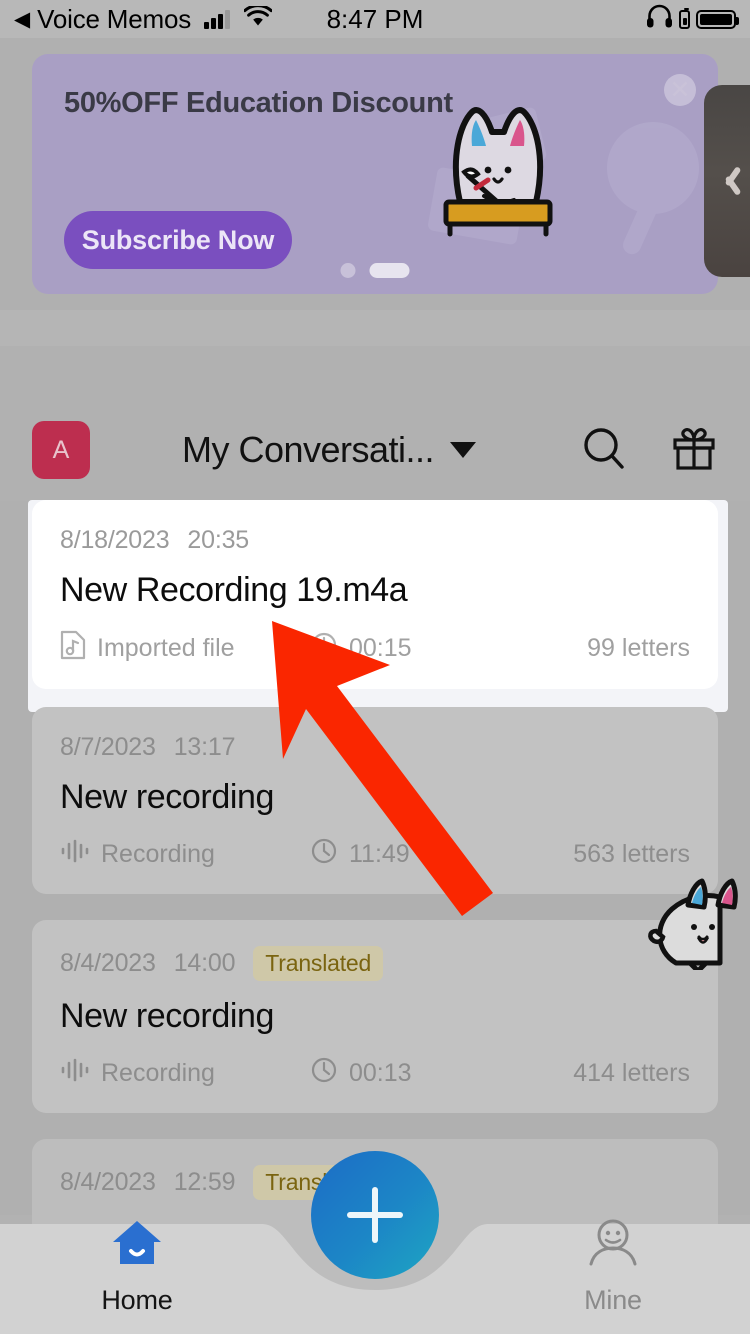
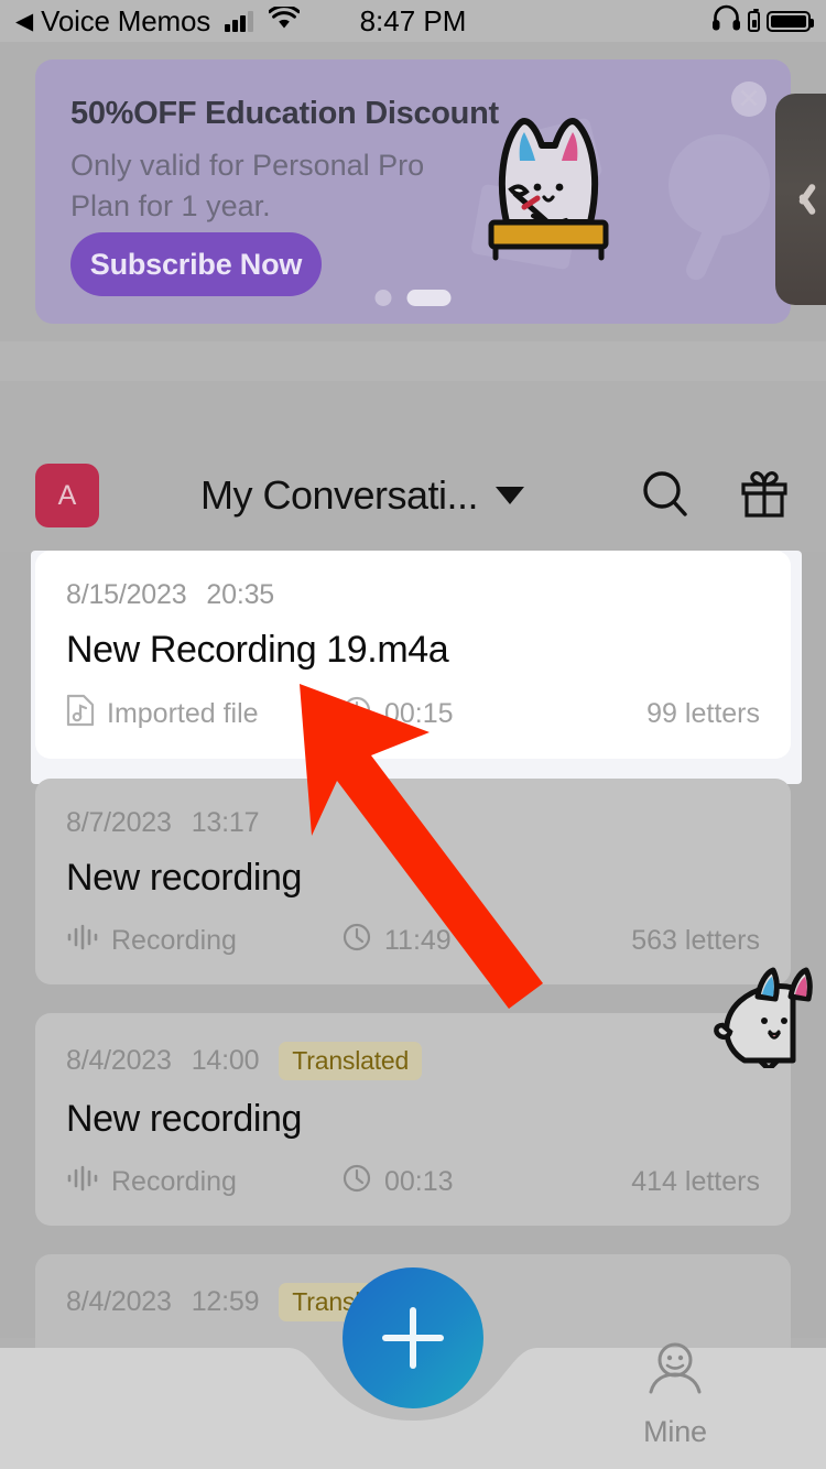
  ◀
  Voice Memos
  8:47 PM
  50%OFF Education Discount
+ Only valid for Personal Pro Plan for 1 year.
  Subscribe Now
  ✕
  A
  My Conversati...
- 8/18/2023
+ 8/15/2023
  20:35
  New Recording 19.m4a
  Imported file
  00:15
  99 letters
  8/7/2023
  13:17
  New recording
  Recording
  11:49
  563 letters
  8/4/2023
  14:00
  Translated
  New recording
  Recording
  00:13
  414 letters
  8/4/2023
  12:59
- Home
  Mine
